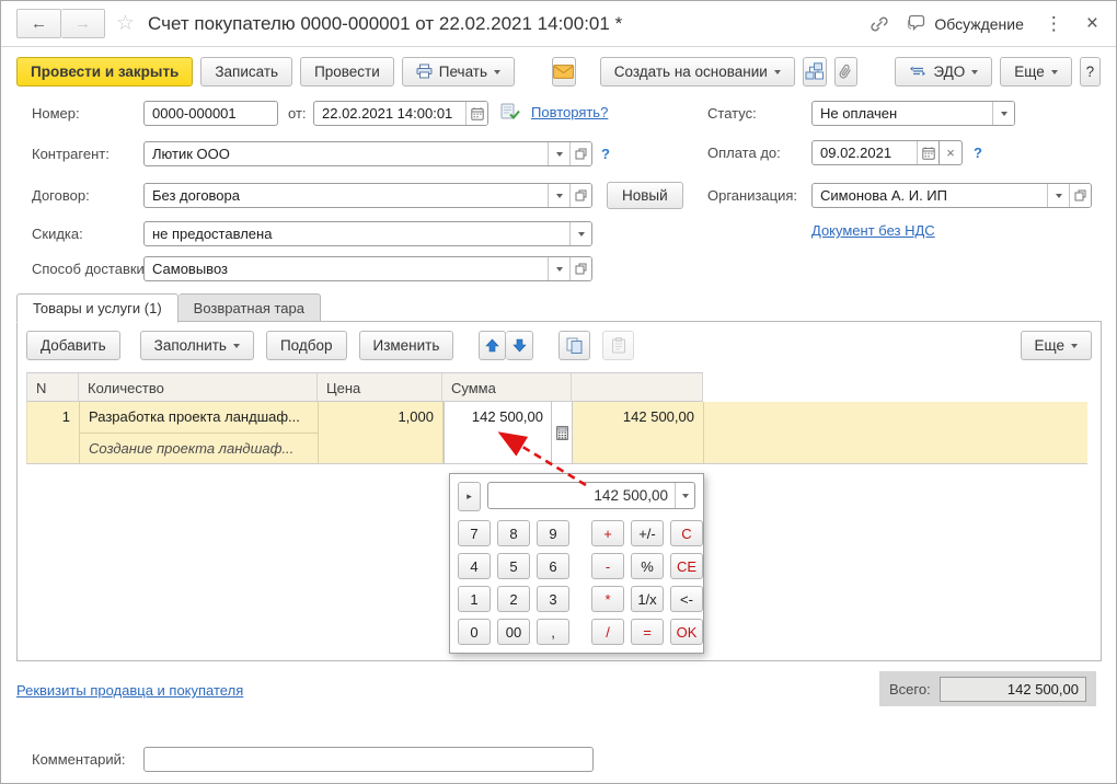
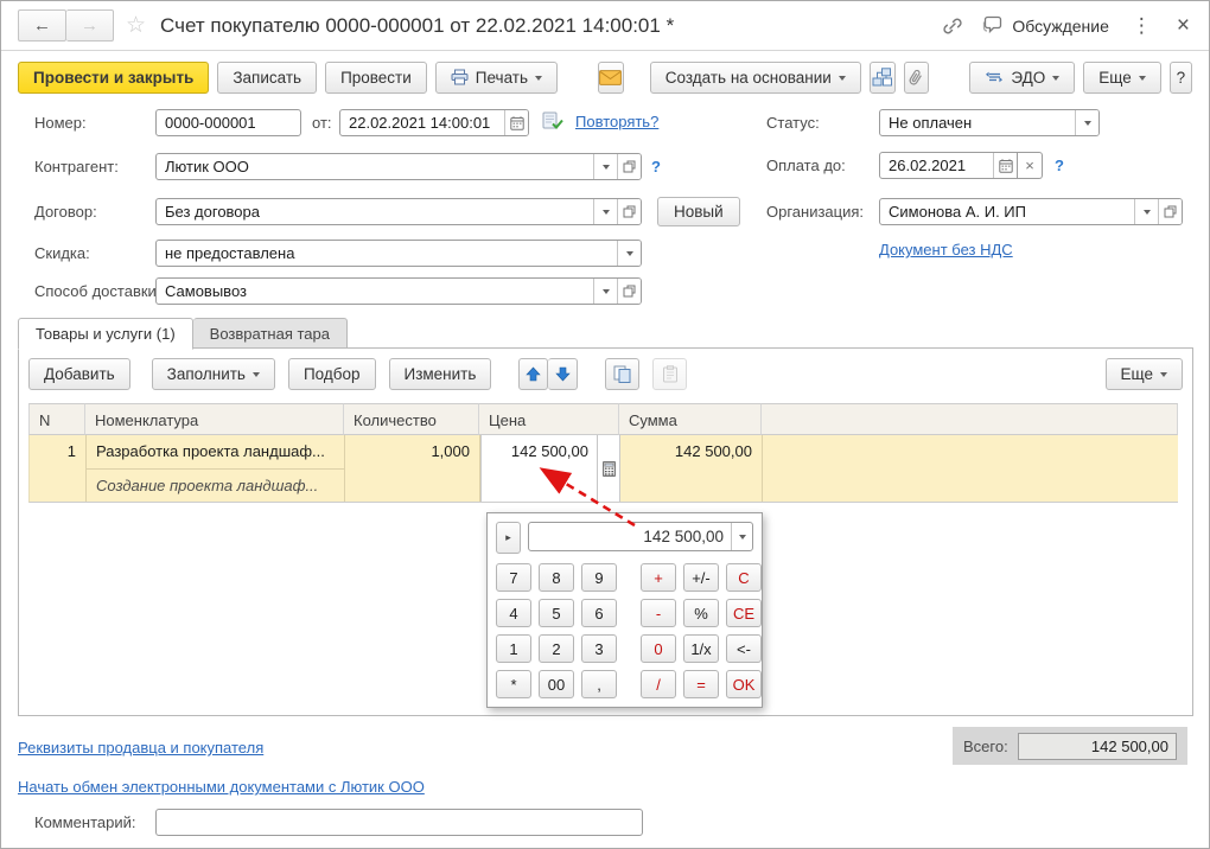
  ←
  →
  ☆
  Счет покупателю 0000-000001 от 22.02.2021 14:00:01 *
  Обсуждение
  ⋮
  ×
  Провести и закрыть
  Записать
  Провести
  Печать
  Создать на основании
  ЭДО
  Еще
  ?
  Номер:
  0000-000001
  от:
  22.02.2021 14:00:01
  Повторять?
  Контрагент:
  Лютик ООО
  ?
  Договор:
  Без договора
  Новый
  Скидка:
  не предоставлена
  Способ доставки
  Самовывоз
  Статус:
  Не оплачен
  Оплата до:
- 09.02.2021
+ 26.02.2021
  ×
  ?
  Организация:
  Симонова А. И. ИП
  Документ без НДС
  Товары и услуги (1)
  Возвратная тара
  Добавить
  Заполнить
  Подбор
  Изменить
  Еще
  N
+ Номенклатура
  Количество
  Цена
  Сумма
  1
  Разработка проекта ландшаф...
  Создание проекта ландшаф...
  1,000
  142 500,00
  142 500,00
  ▸
  142 500,00
  7
  8
  9
  +
  +/-
  C
  4
  5
  6
  -
  %
  CE
  1
  2
  3
- *
+ 0
  1/x
  <-
- 0
+ *
  00
  ,
  /
  =
  OK
  Реквизиты продавца и покупателя
  Всего:
  142 500,00
+ Начать обмен электронными документами с Лютик ООО
  Комментарий:
